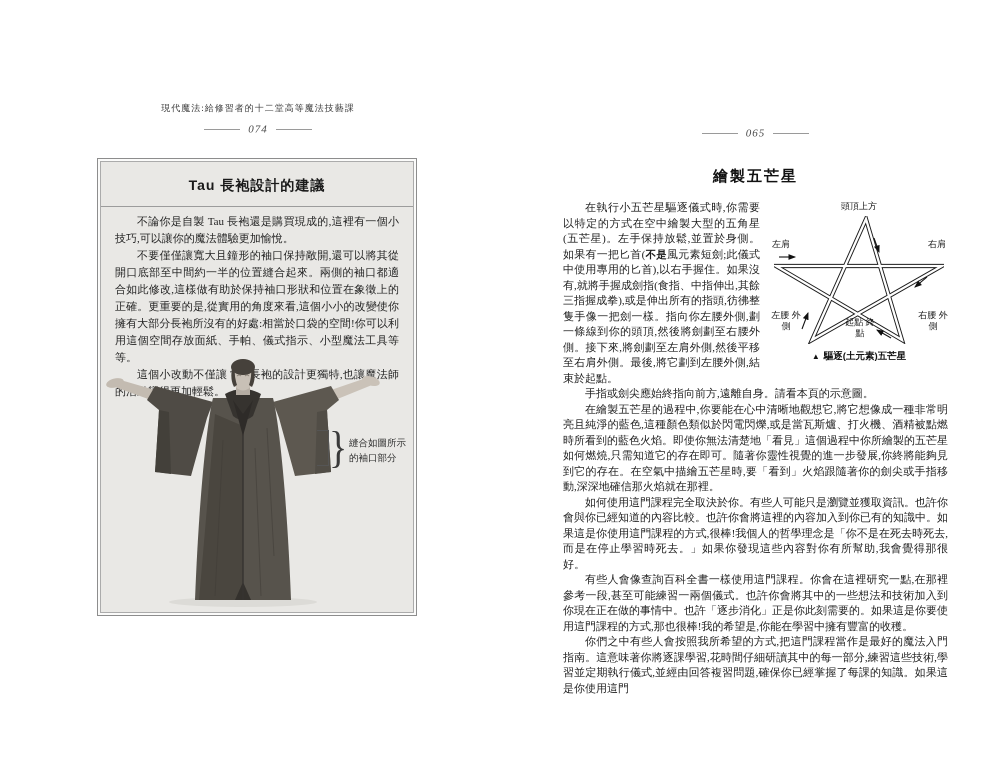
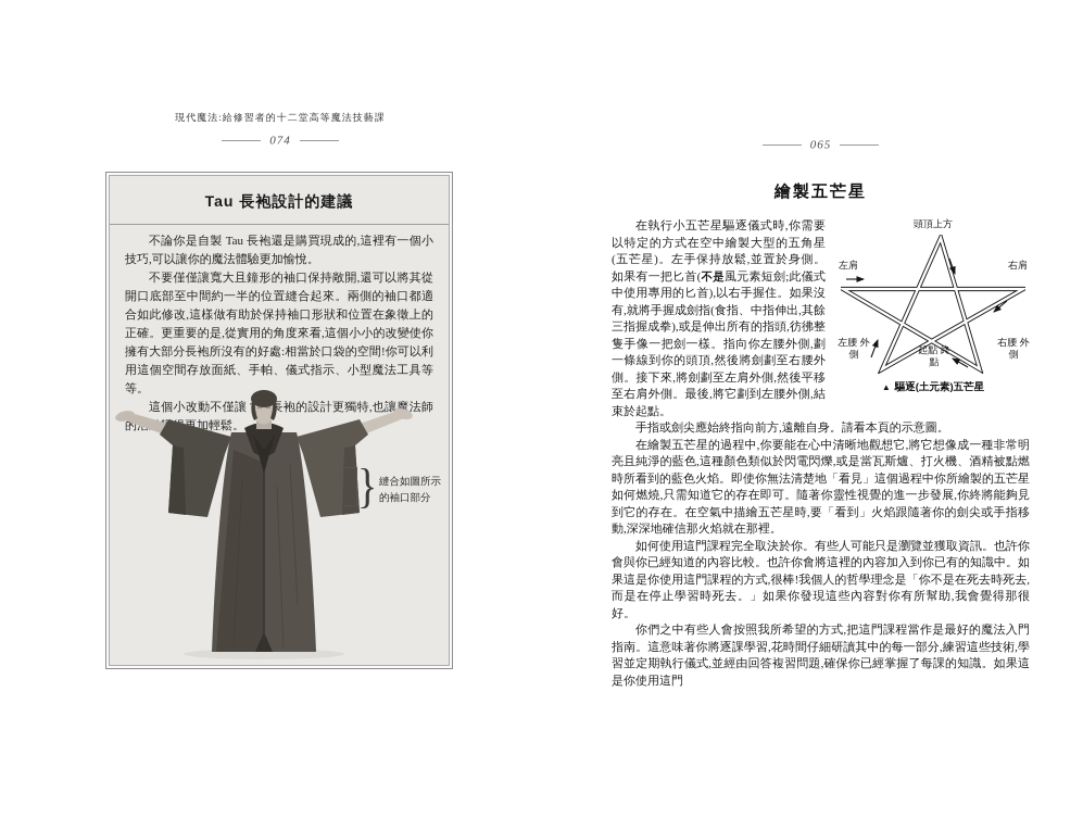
  現代魔法:給修習者的十二堂高等魔法技藝課
  074
  065
  Tau 長袍設計的建議
  不論你是自製 Tau 長袍還是購買現成的,這裡有一個小技巧,可以讓你的魔法體驗更加愉悅。
  不要僅僅讓寬大且鐘形的袖口保持敞開,還可以將其從開口底部至中間約一半的位置縫合起來。兩側的袖口都適合如此修改,這樣做有助於保持袖口形狀和位置在象徵上的正確。更重要的是,從實用的角度來看,這個小小的改變使你擁有大部分長袍所沒有的好處:相當於口袋的空間!你可以利用這個空間存放面紙、手帕、儀式指示、小型魔法工具等等。
  這個小改動不僅讓 長袍的設計更獨特,也讓魔法師的加輕鬆。
  }
  縫合如圖所示的袖口部分
  繪製五芒星
  頭頂上方
  左肩
  右肩
  左腰 外側
  起點 終點
  右腰 外側
  ▲ 驅逐(土元素)五芒星
  在執行小五芒星驅逐儀式時,你需要以特定的方式在空中繪製大型的五角星(五芒星)。左手保持放鬆,並置於身側。如果有一把匕首(不是風元素短劍;此儀式中使用專用的匕首),以右手握住。如果沒有,就將手握成劍指(食指、中指伸出,其餘三指握成拳),或是伸出所有的指頭,彷彿整隻手像一把劍一樣。指向你左腰外側,劃一條線到你的頭頂,然後將劍劃至右腰外側。接下來,將劍劃至左肩外側,然後平移至右肩外側。最後,將它劃到左腰外側,結束於起點。
  手指或劍尖應始終指向前方,遠離自身。請看本頁的示意圖。
  在繪製五芒星的過程中,你要能在心中清晰地觀想它,將它想像成一種非常明亮且純淨的藍色,這種顏色類似於閃電閃爍,或是當瓦斯爐、打火機、酒精被點燃時所看到的藍色火焰。即使你無法清楚地「看見」這個過程中你所繪製的五芒星如何燃燒,只需知道它的存在即可。隨著你靈性視覺的進一步發展,你終將能夠見到它的存在。在空氣中描繪五芒星時,要「看到」火焰跟隨著你的劍尖或手指移動,深深地確信那火焰就在那裡。
  如何使用這門課程完全取決於你。有些人可能只是瀏覽並獲取資訊。也許你會與你已經知道的內容比較。也許你會將這裡的內容加入到你已有的知識中。如果這是你使用這門課程的方式,很棒!我個人的哲學理念是「你不是在死去時死去,而是在停止學習時死去。」如果你發現這些內容對你有所幫助,我會覺得那很好。
- 有些人會像查詢百科全書一樣使用這門課程。你會在這裡研究一點,在那裡參考一段,甚至可能練習一兩個儀式。也許你會將其中的一些想法和技術加入到你現在正在做的事情中。也許「逐步消化」正是你此刻需要的。如果這是你要使用這門課程的方式,那也很棒!我的希望是,你能在學習中擁有豐富的收穫。
  你們之中有些人會按照我所希望的方式,把這門課程當作是最好的魔法入門指南。這意味著你將逐課學習,花時間仔細研讀其中的每一部分,練習這些技術,學習並定期執行儀式,並經由回答複習問題,確保你已經掌握了每課的知識。如果這是你使用這門
